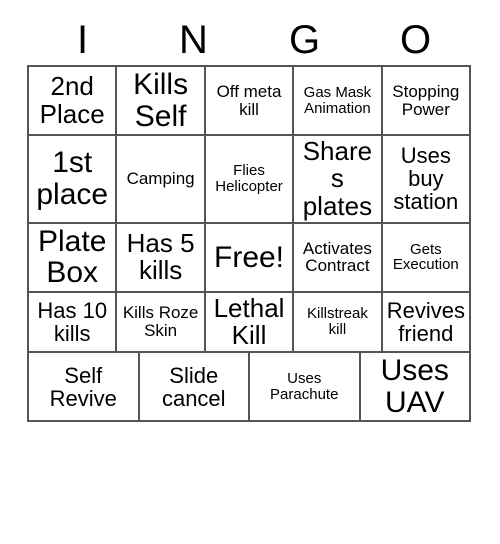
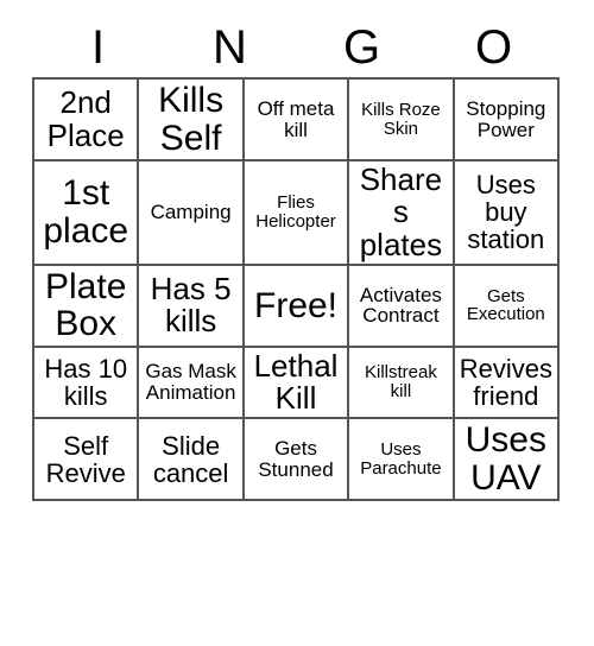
  I
  N
  G
  O
  2nd Place
  Kills Self
  Off meta kill
- Gas Mask Animation
+ Kills Roze Skin
  Stopping Power
  1st place
  Camping
  Flies Helicopter
  Shares plates
  Uses buy station
  Plate Box
  Has 5 kills
  Free!
  Activates Contract
  Gets Execution
  Has 10 kills
- Kills Roze Skin
+ Gas Mask Animation
  Lethal Kill
  Killstreak kill
  Revives friend
  Self Revive
  Slide cancel
+ Gets Stunned
  Uses Parachute
  Uses UAV
